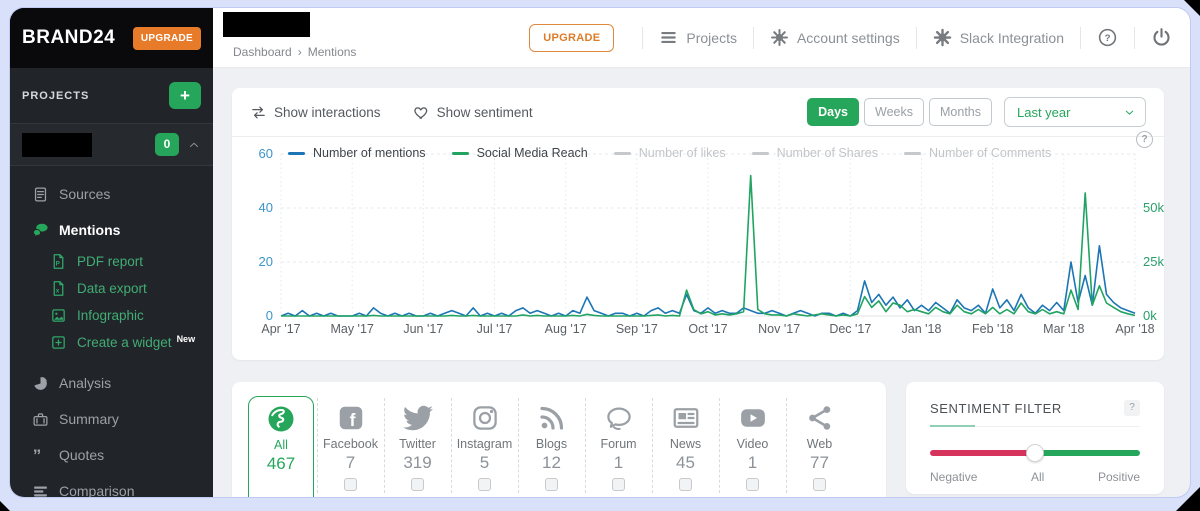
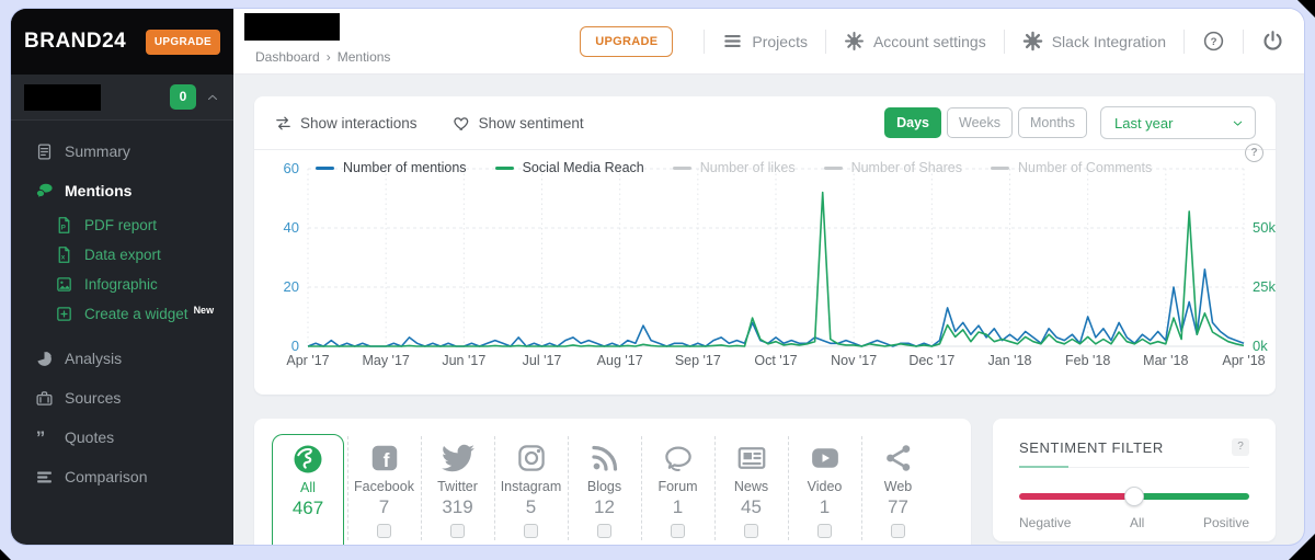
  BRAND24
  UPGRADE
- PROJECTS
- +
  0
- Sources
+ Summary
  Mentions
  PDF report
  Data export
  Infographic
  Create a widget
  New
  Analysis
- Summary
+ Sources
  ”
  Quotes
  Comparison
  Dashboard
  ›
  Mentions
  UPGRADE
  Projects
  Account settings
  Slack Integration
  ?
  Show interactions
  Show sentiment
  Days
  Weeks
  Months
  Last year
  ?
  Number of mentions
  Social Media Reach
  Number of likes
  Number of Shares
  Number of Comments
  Apr '17
  May '17
  Jun '17
  Jul '17
  Aug '17
  Sep '17
  Oct '17
  Nov '17
  Dec '17
  Jan '18
  Feb '18
  Mar '18
  Apr '18
  0
  20
  40
  60
  0k
  25k
  50k
  All
  467
  f
  Facebook
  7
  Twitter
  319
  Instagram
  5
  Blogs
  12
  Forum
  1
  News
  45
  Video
  1
  Web
  77
  SENTIMENT FILTER
  ?
  Negative
  All
  Positive
